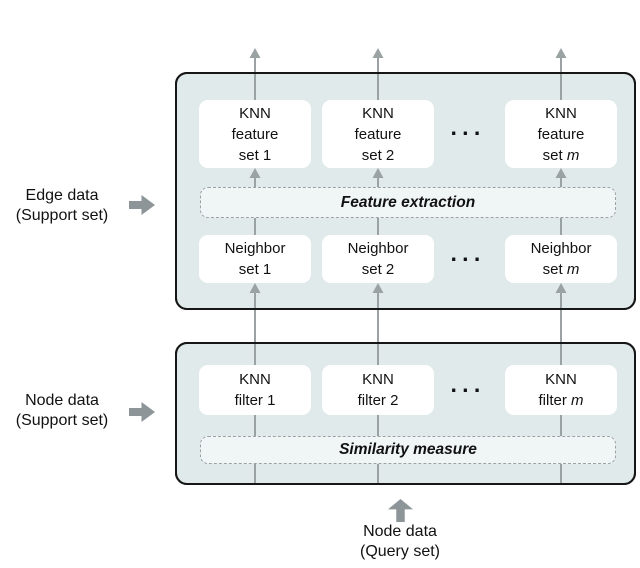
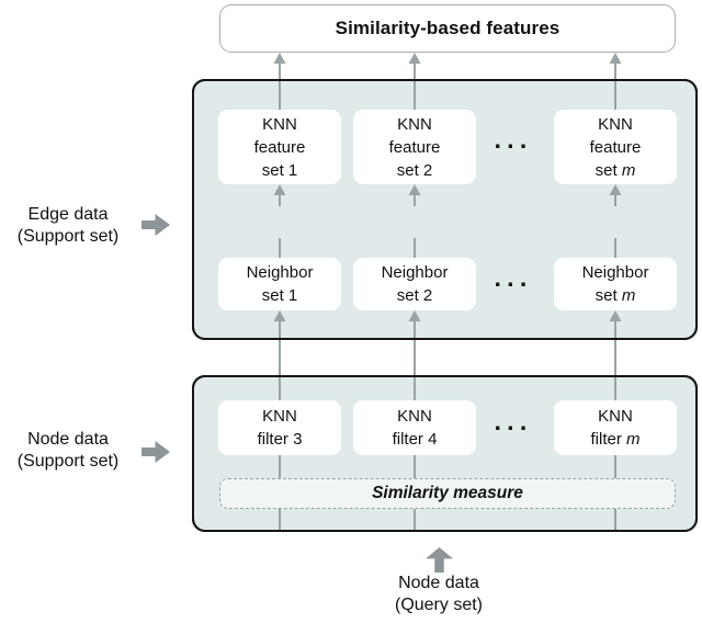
+ Similarity-based features
  KNN
  feature
  set 1
  KNN
  feature
  set 2
  KNN
  feature
  set m
  ···
- Feature extraction
  Neighbor
  set 1
  Neighbor
  set 2
  Neighbor
  set m
  ···
  KNN
- filter 1
+ filter 3
  KNN
- filter 2
+ filter 4
  KNN
  filter m
  ···
  Similarity measure
  Edge data
  (Support set)
  Node data
  (Support set)
  Node data
  (Query set)
